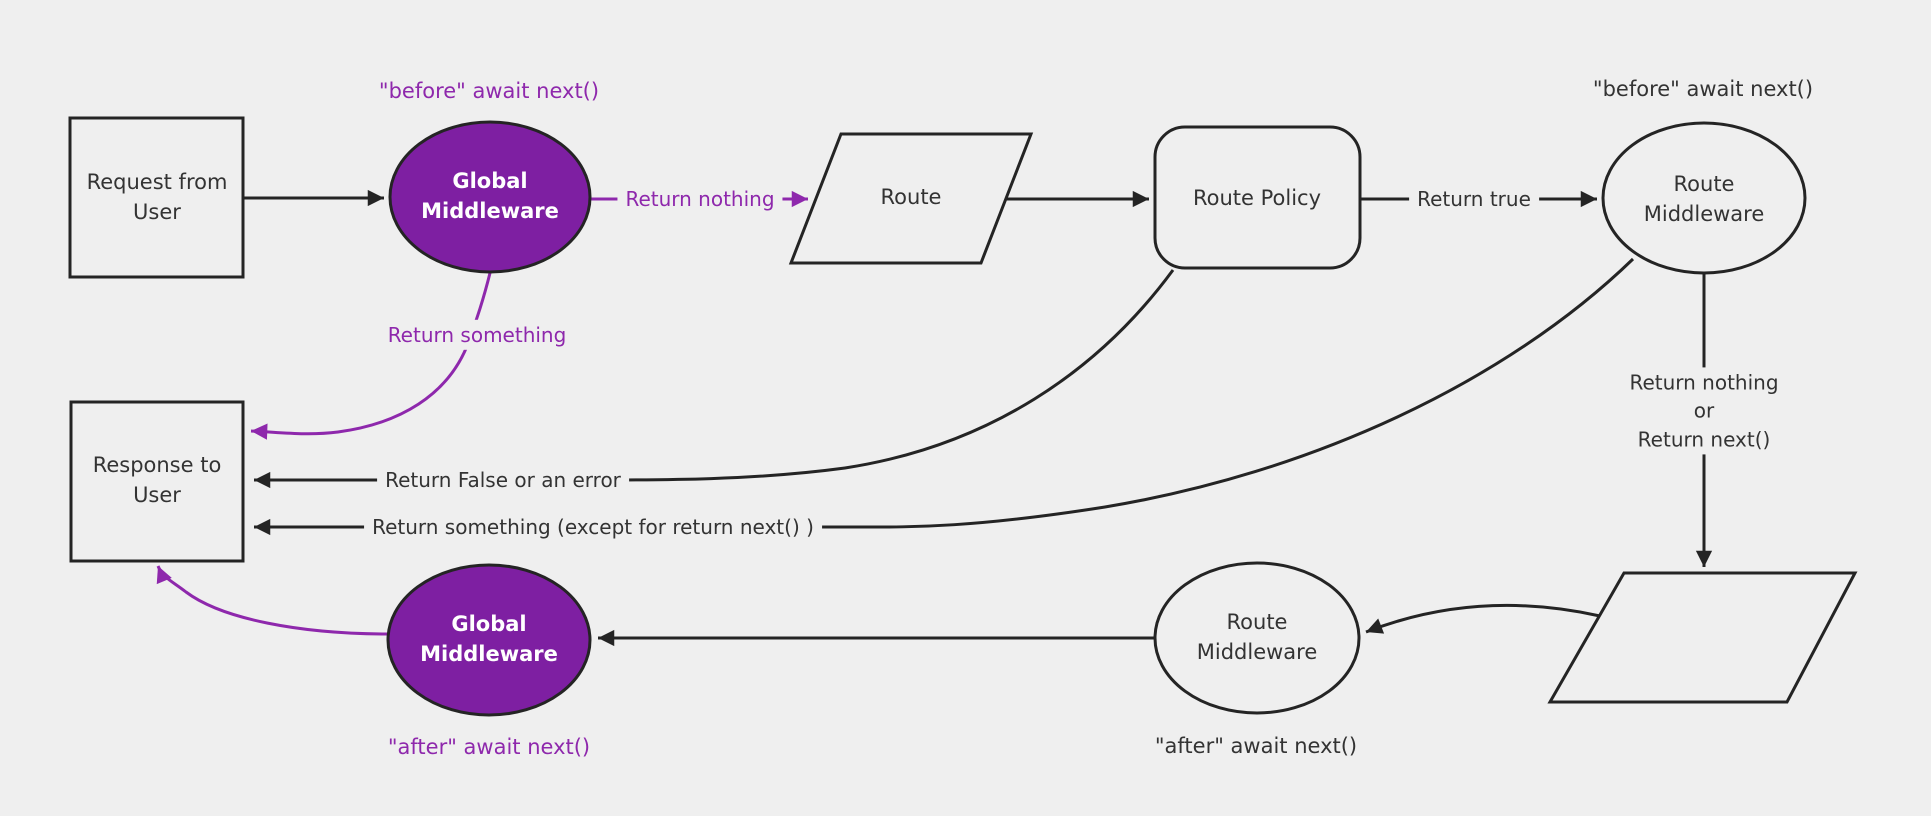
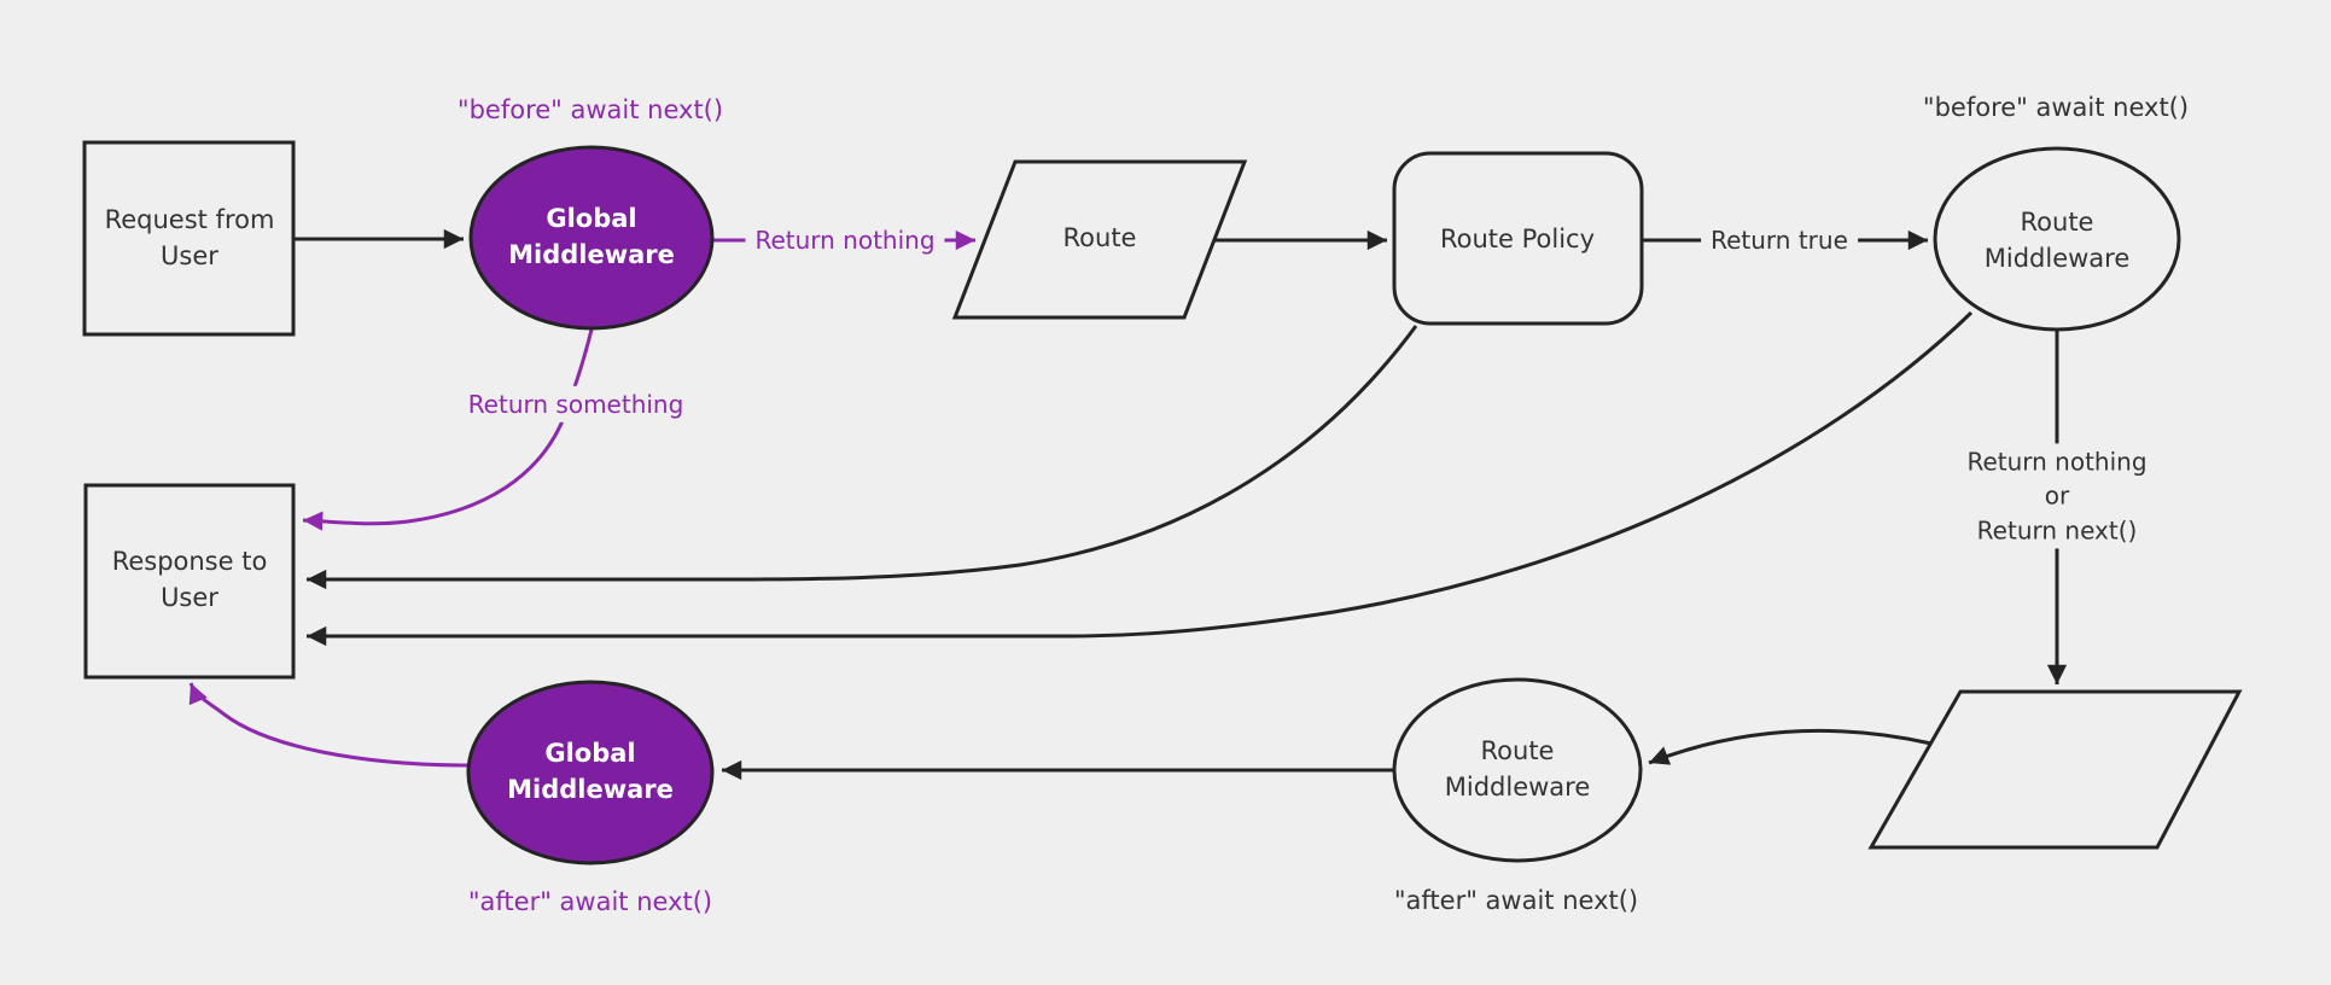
  Request from
  User
  Global
  Middleware
  Route
  Route Policy
  Route
  Middleware
  Route
  Middleware
  Global
  Middleware
  Response to
  User
  "before" await next()
  "before" await next()
  "after" await next()
  "after" await next()
  Return nothing
  Return true
  Return nothing
  or
  Return next()
- Return False or an error
- Return something (except for return next() )
  Return something
